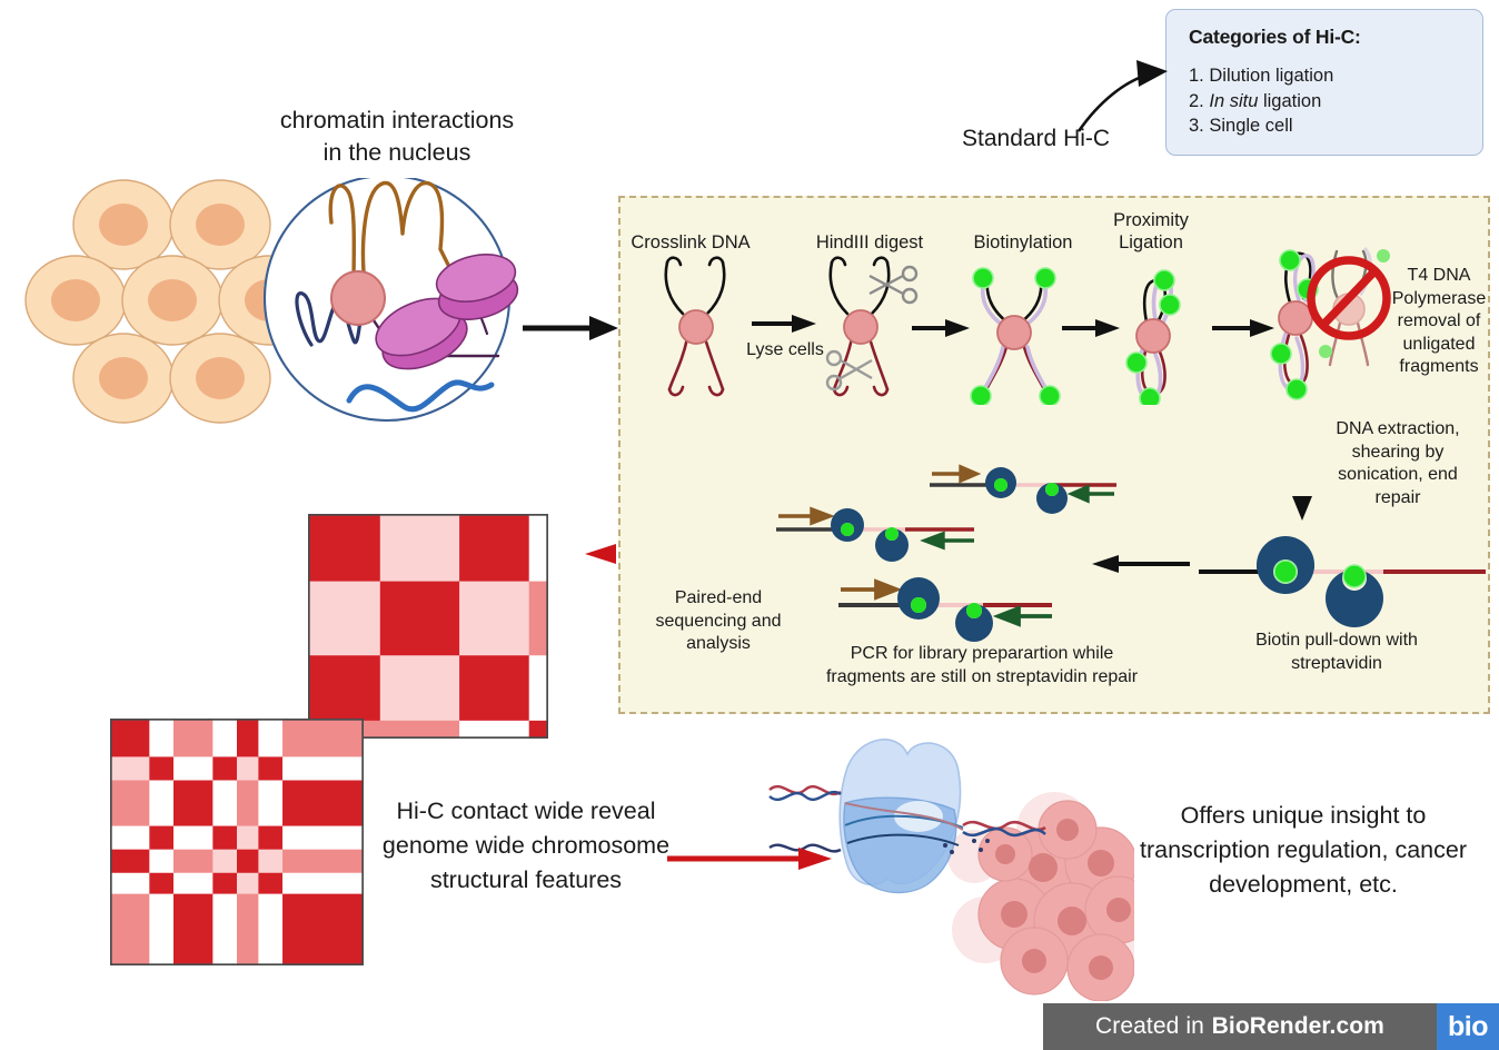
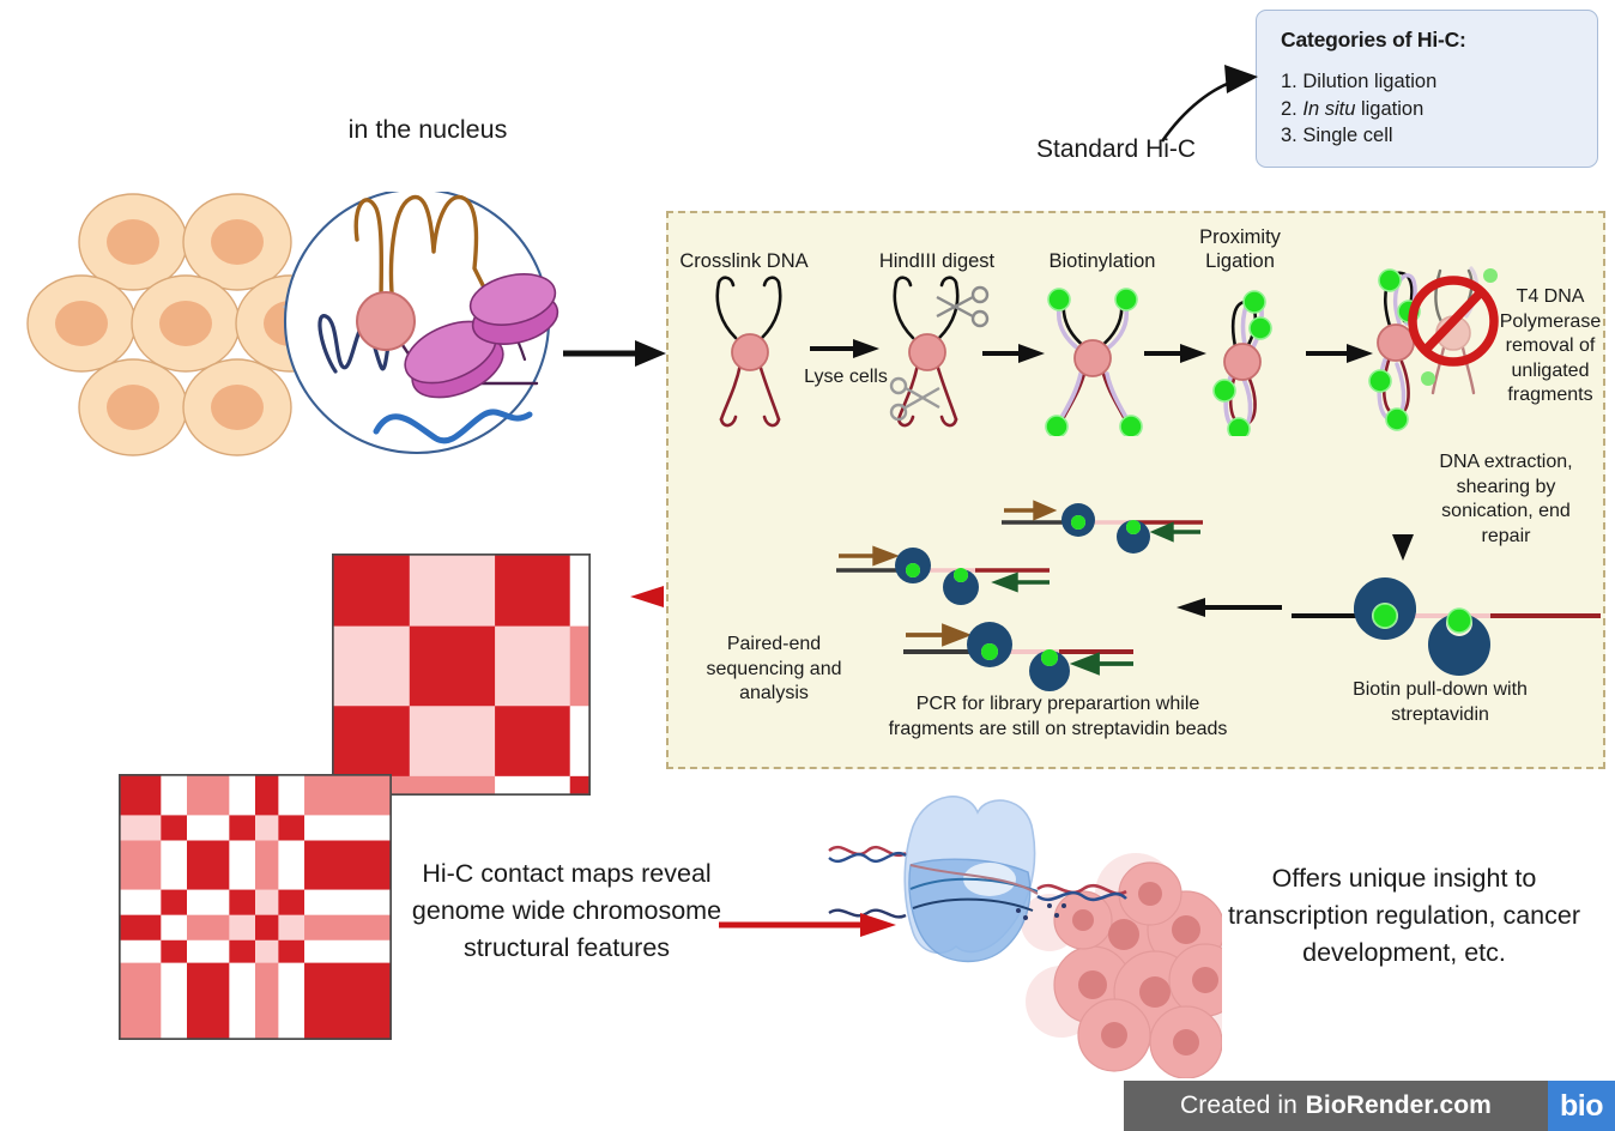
- chromatin interactions
  in the nucleus
  Categories of Hi-C:
  1. Dilution ligation
  2. In situ ligation
  3. Single cell
  Standard Hi-C
  Crosslink DNA
  HindIII digest
  Biotinylation
  Proximity
  Ligation
  Lyse cells
  T4 DNA Polymerase removal of unligated fragments
  DNA extraction, shearing by sonication, end repair
  Biotin pull-down with streptavidin
- PCR for library preparartion while fragments are still on streptavidin repair
+ PCR for library preparartion while fragments are still on streptavidin beads
  Paired-end sequencing and analysis
- Hi-C contact wide reveal genome wide chromosome structural features
+ Hi-C contact maps reveal genome wide chromosome structural features
  Offers unique insight to transcription regulation, cancer development, etc.
  Created in
  BioRender.com
  bio
